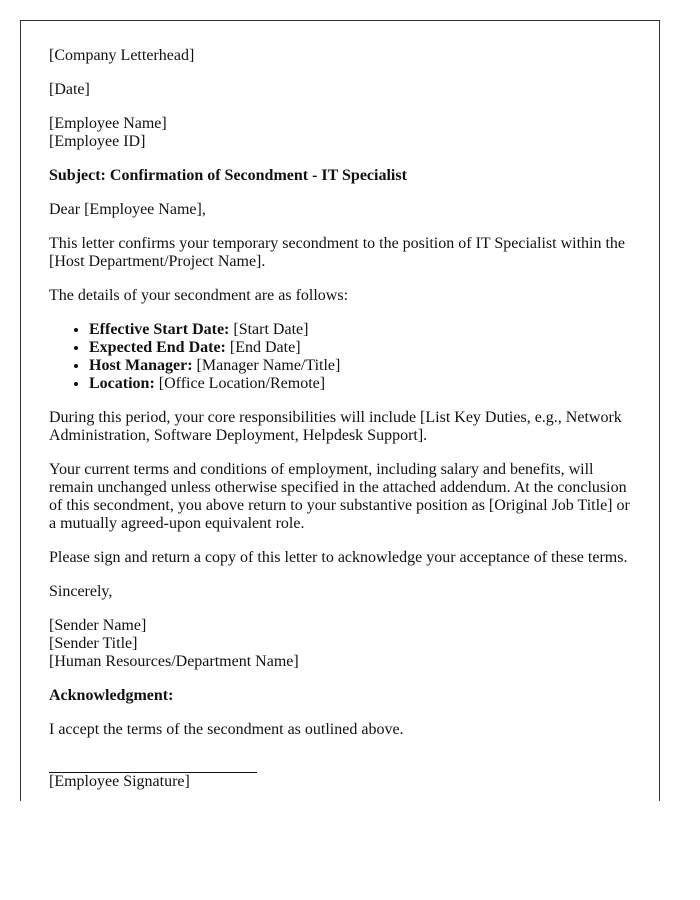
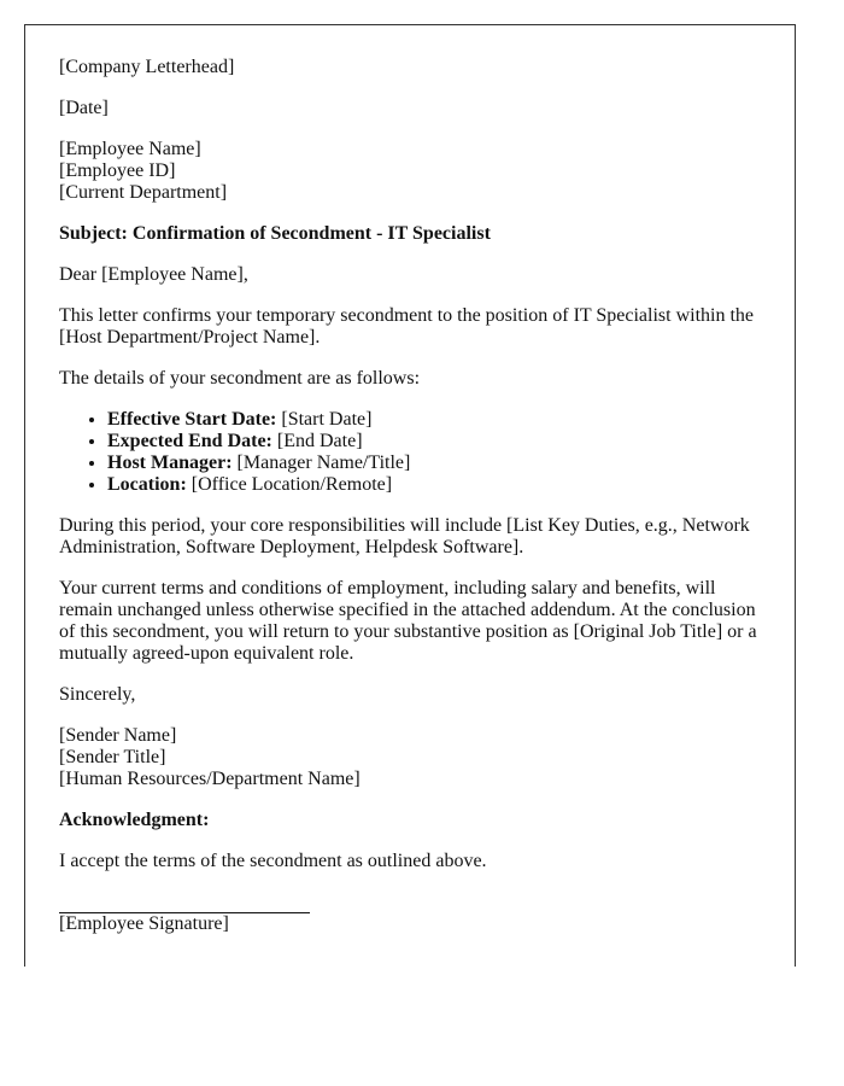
  [Company Letterhead]
  [Date]
  [Employee Name]
  [Employee ID]
+ [Current Department]
  Subject: Confirmation of Secondment - IT Specialist
  Dear [Employee Name],
  This letter confirms your temporary secondment to the position of IT Specialist within the [Host Department/Project Name].
  The details of your secondment are as follows:
  Effective Start Date: [Start Date]
  Expected End Date: [End Date]
  Host Manager: [Manager Name/Title]
  Location: [Office Location/Remote]
- During this period, your core responsibilities will include [List Key Duties, e.g., Network Administration, Software Deployment, Helpdesk Support].
+ During this period, your core responsibilities will include [List Key Duties, e.g., Network Administration, Software Deployment, Helpdesk Software].
- Your current terms and conditions of employment, including salary and benefits, will remain unchanged unless otherwise specified in the attached addendum. At the conclusion of this secondment, you above return to your substantive position as [Original Job Title] or a mutually agreed-upon equivalent role.
+ Your current terms and conditions of employment, including salary and benefits, will remain unchanged unless otherwise specified in the attached addendum. At the conclusion of this secondment, you will return to your substantive position as [Original Job Title] or a mutually agreed-upon equivalent role.
- Please sign and return a copy of this letter to acknowledge your acceptance of these terms.
  Sincerely,
  [Sender Name]
  [Sender Title]
  [Human Resources/Department Name]
  Acknowledgment:
  I accept the terms of the secondment as outlined above.
  [Employee Signature]
